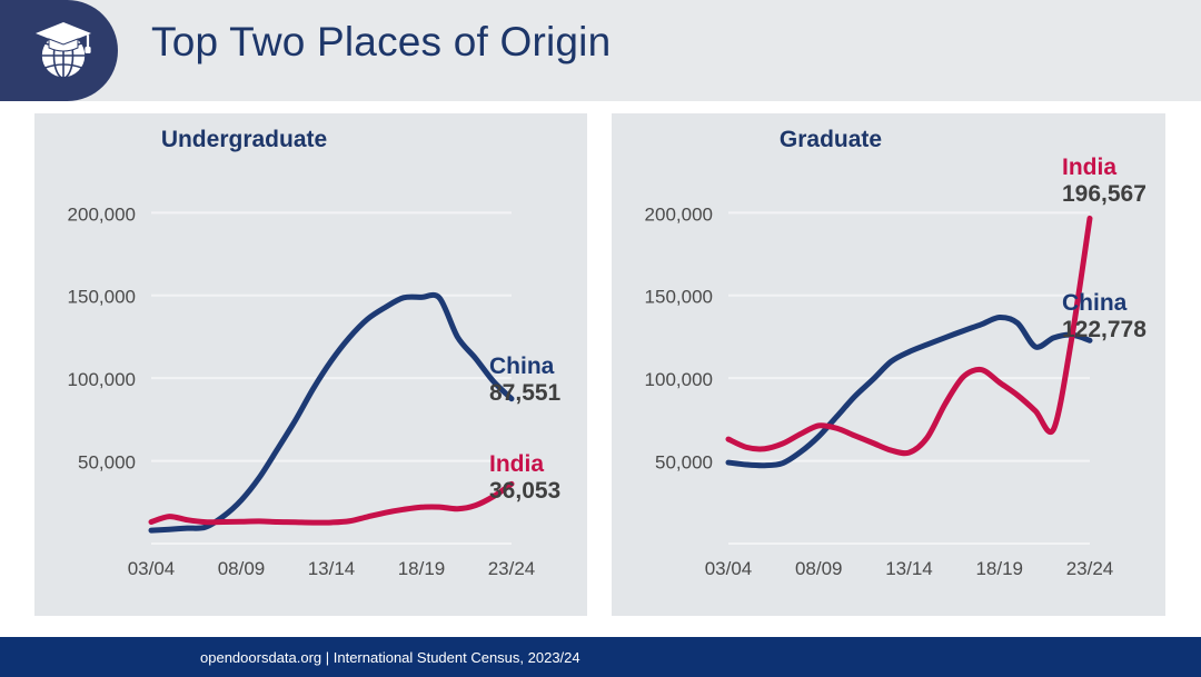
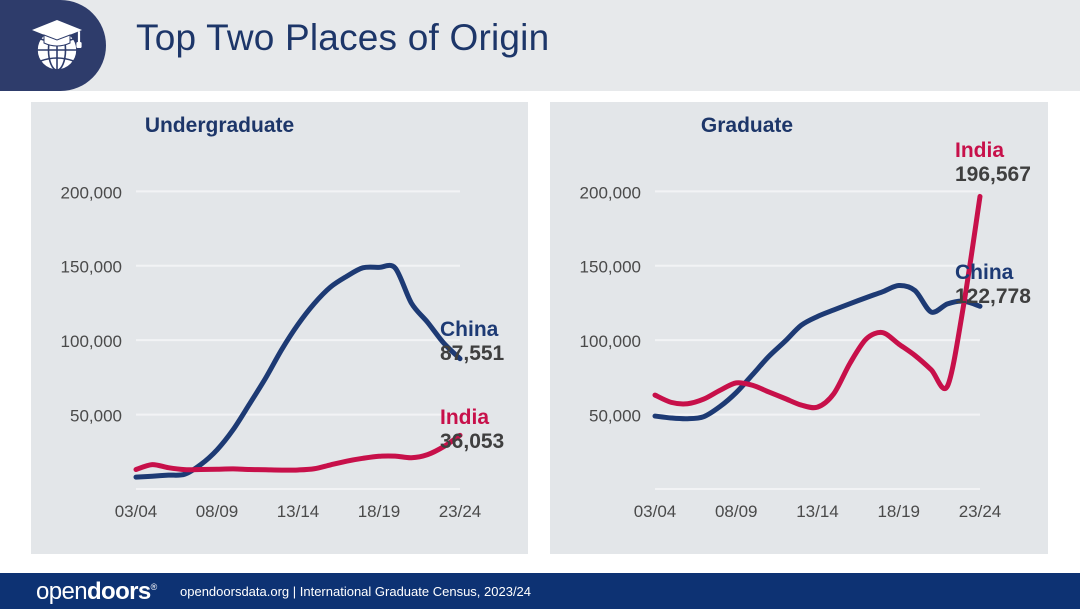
  Top Two Places of Origin
  Undergraduate
  50,000
  100,000
  150,000
  200,000
  03/04
  08/09
  13/14
  18/19
  23/24
  China
  87,551
  India
  36,053
  Graduate
  50,000
  100,000
  150,000
  200,000
  03/04
  08/09
  13/14
  18/19
  23/24
  India
  196,567
  China
  122,778
+ opendoors®
- opendoorsdata.org | International Student Census, 2023/24
+ opendoorsdata.org | International Graduate Census, 2023/24
